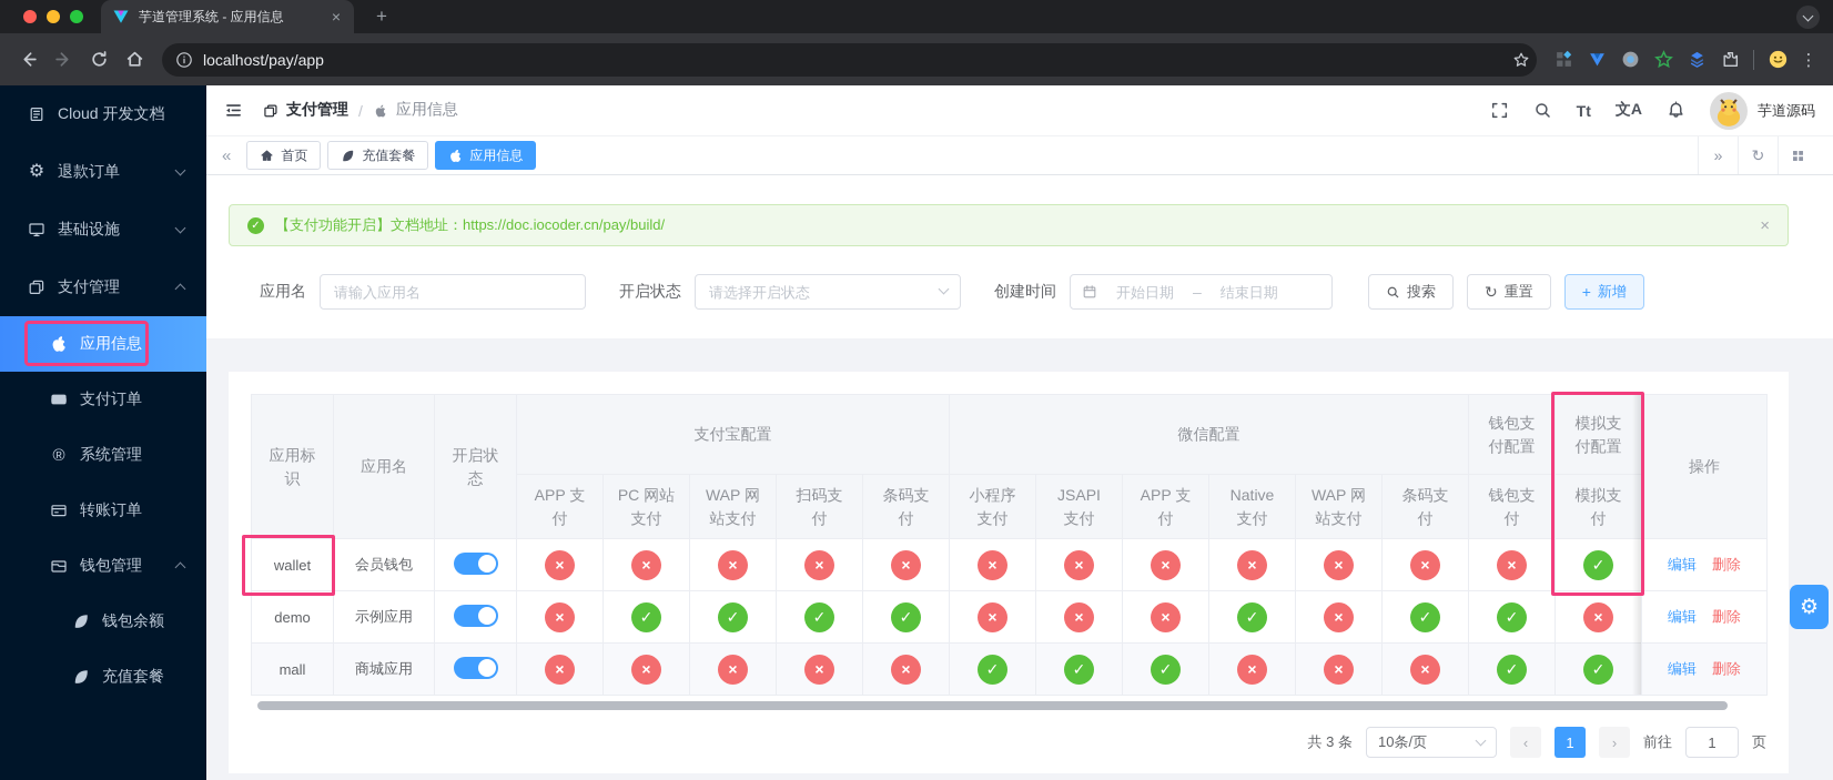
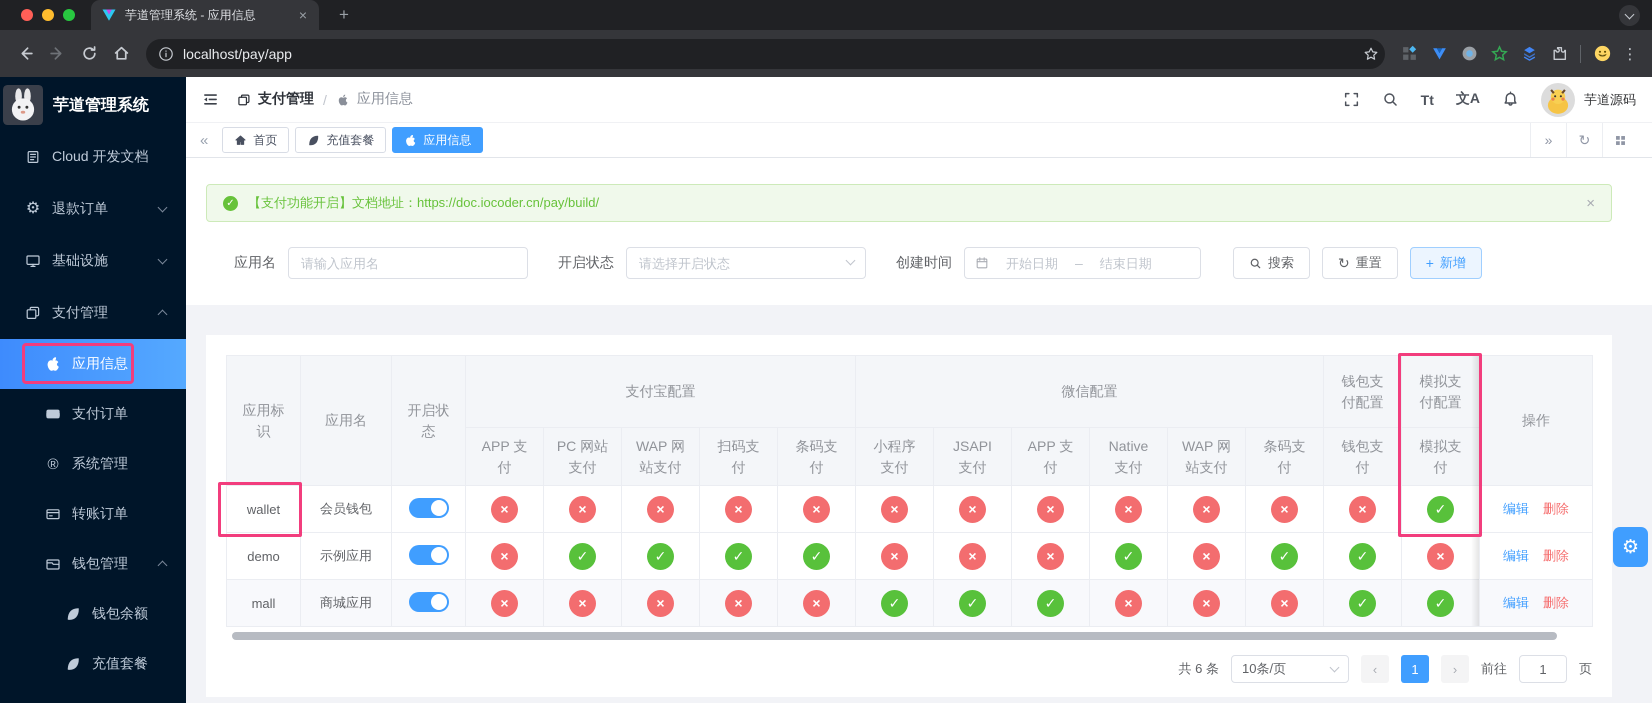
  芋道管理系统 - 应用信息
  ×
  +
  localhost/pay/app
  ⋮
+ 芋道管理系统
  Cloud 开发文档
  ⚙
  退款订单
  基础设施
  支付管理
  应用信息
  支付订单
  ®
  系统管理
  转账订单
  钱包管理
  钱包余额
  充值套餐
  支付管理
  /
  应用信息
  Tt
  文A
  芋道源码
  «
  首页
  充值套餐
  应用信息
  »
  ↻
  ✓
  【支付功能开启】文档地址：https://doc.iocoder.cn/pay/build/
  ×
  应用名
  请输入应用名
  开启状态
  请选择开启状态
  创建时间
  开始日期
  –
  结束日期
  搜索
  ↻
  重置
  +
  新增
  应用标识	应用名	开启状态	支付宝配置	微信配置	钱包支付配置	模拟支付配置	操作
  APP 支付	PC 网站支付	WAP 网站支付	扫码支付	条码支付	小程序支付	JSAPI 支付	APP 支付	Native 支付	WAP 网站支付	条码支付	钱包支付	模拟支付
  wallet	会员钱包		×	×	×	×	×	×	×	×	×	×	×	×	✓	编辑 删除
  demo	示例应用		×	✓	✓	✓	✓	×	×	×	✓	×	✓	✓	×	编辑 删除
  mall	商城应用		×	×	×	×	×	✓	✓	✓	×	×	×	✓	✓	编辑 删除
- 共 3 条
+ 共 6 条
  10条/页
  ‹
  1
  ›
  前往
  1
  页
  ⚙
